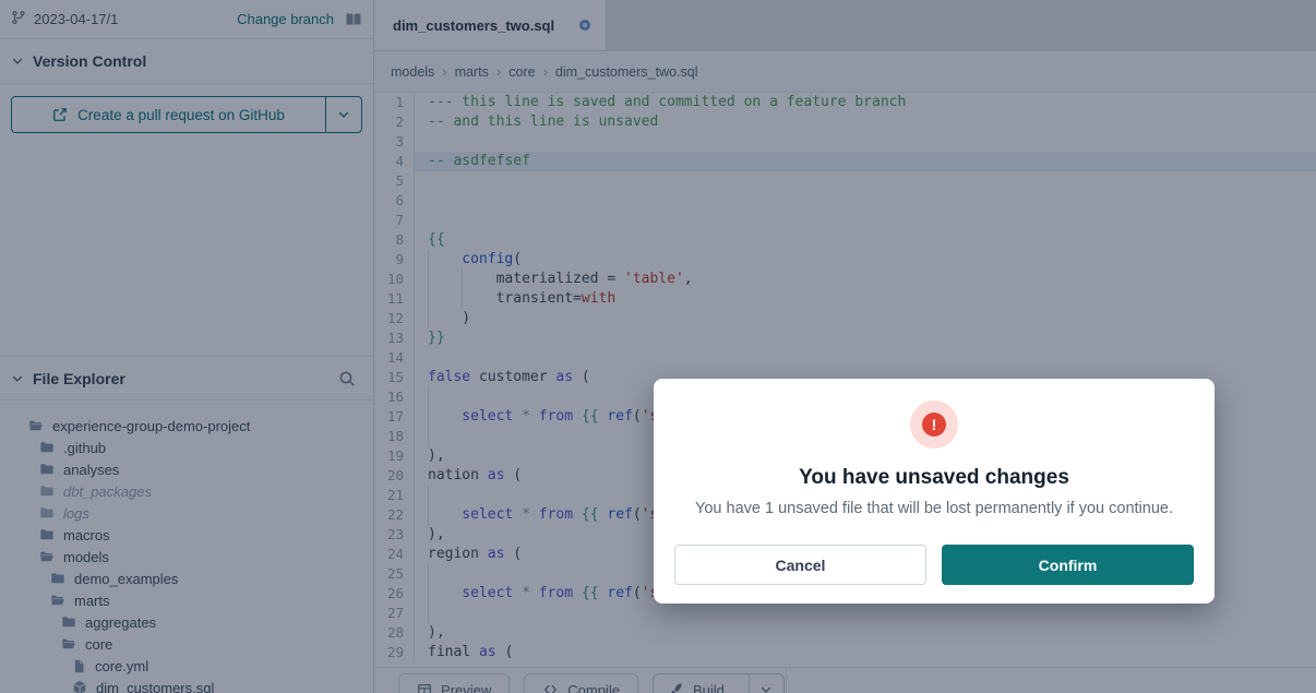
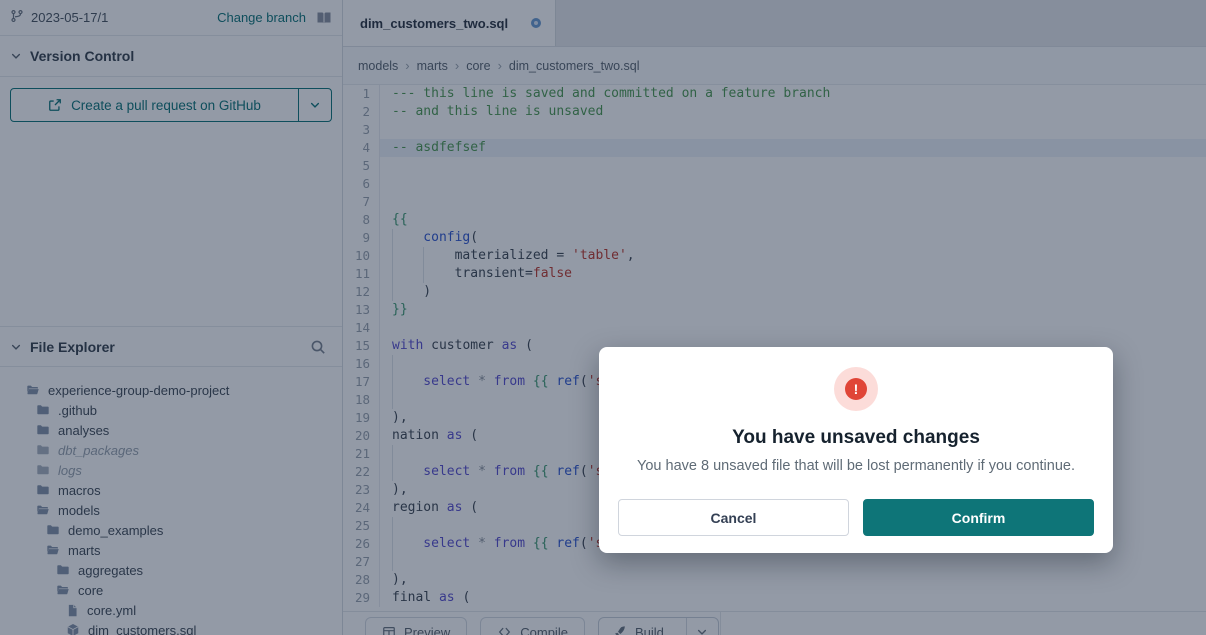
- 2023-04-17/1
+ 2023-05-17/1
  Change branch
  Version Control
  Create a pull request on GitHub
  File Explorer
  experience-group-demo-project
  .github
  analyses
  dbt_packages
  logs
  macros
  models
  demo_examples
  marts
  aggregates
  core
  core.yml
  dim_customers.sql
  dim_customers_two.sql
  models
  ›
  marts
  ›
  core
  ›
  dim_customers_two.sql
  1
  --- this line is saved and committed on a feature branch
  2
  -- and this line is unsaved
  3
  4
  -- asdfefsef
  5
  6
  7
  8
  {{
  9
  config(
  10
  materialized = 'table',
  11
- transient=with
+ transient=false
  12
  )
  13
  }}
  14
  15
- false customer as (
+ with customer as (
  16
  17
  select * from {{ ref('
  18
  19
  ),
  20
  nation as (
  21
  22
  select * from {{ ref('
  23
  ),
  24
  region as (
  25
  26
  select * from {{ ref('
  27
  28
  ),
  29
  final as (
  Preview
  Compile
  Build
  !
  You have unsaved changes
- You have 1 unsaved file that will be lost permanently if you continue.
+ You have 8 unsaved file that will be lost permanently if you continue.
  Cancel
  Confirm
